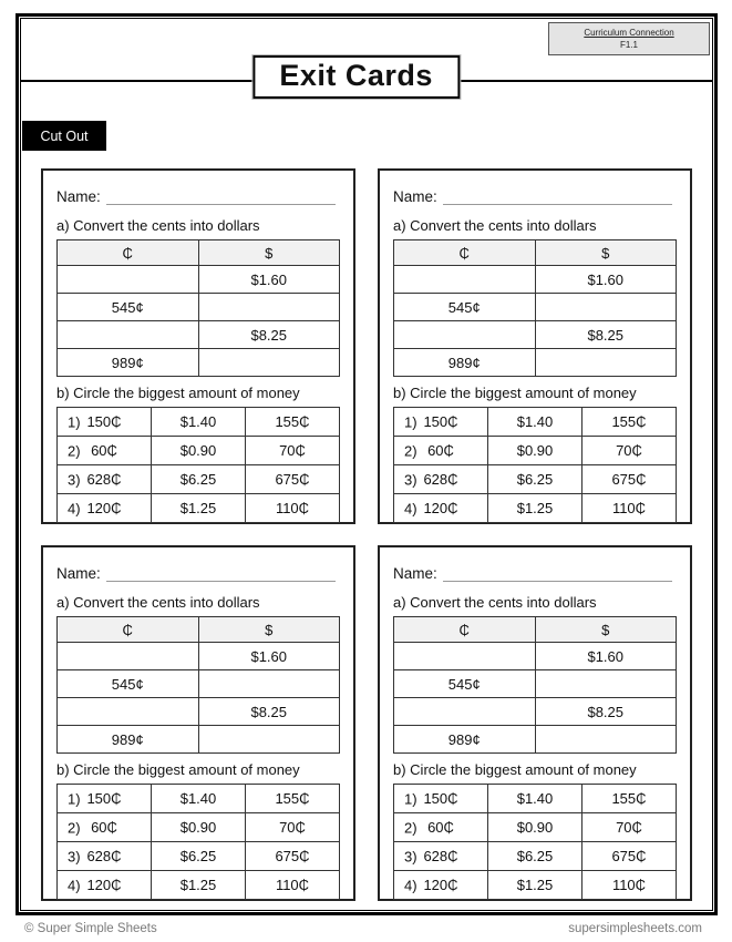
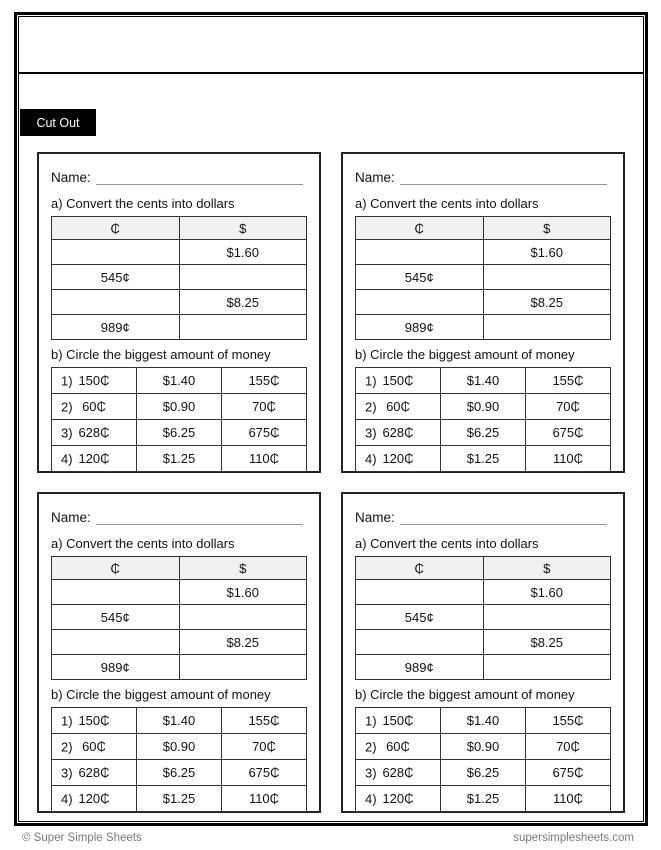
- Curriculum Connection
- F1.1
- Exit Cards
  Cut Out
  Name:
  a) Convert the cents into dollars
  ₵	$
  	$1.60
  545¢
  	$8.25
  989¢
  b) Circle the biggest amount of money
  1) 150₵	$1.40	155₵
  2) 60₵	$0.90	70₵
  3) 628₵	$6.25	675₵
  4) 120₵	$1.25	110₵
  Name:
  a) Convert the cents into dollars
  ₵	$
  	$1.60
  545¢
  	$8.25
  989¢
  b) Circle the biggest amount of money
  1) 150₵	$1.40	155₵
  2) 60₵	$0.90	70₵
  3) 628₵	$6.25	675₵
  4) 120₵	$1.25	110₵
  Name:
  a) Convert the cents into dollars
  ₵	$
  	$1.60
  545¢
  	$8.25
  989¢
  b) Circle the biggest amount of money
  1) 150₵	$1.40	155₵
  2) 60₵	$0.90	70₵
  3) 628₵	$6.25	675₵
  4) 120₵	$1.25	110₵
  Name:
  a) Convert the cents into dollars
  ₵	$
  	$1.60
  545¢
  	$8.25
  989¢
  b) Circle the biggest amount of money
  1) 150₵	$1.40	155₵
  2) 60₵	$0.90	70₵
  3) 628₵	$6.25	675₵
  4) 120₵	$1.25	110₵
  © Super Simple Sheets
  supersimplesheets.com
